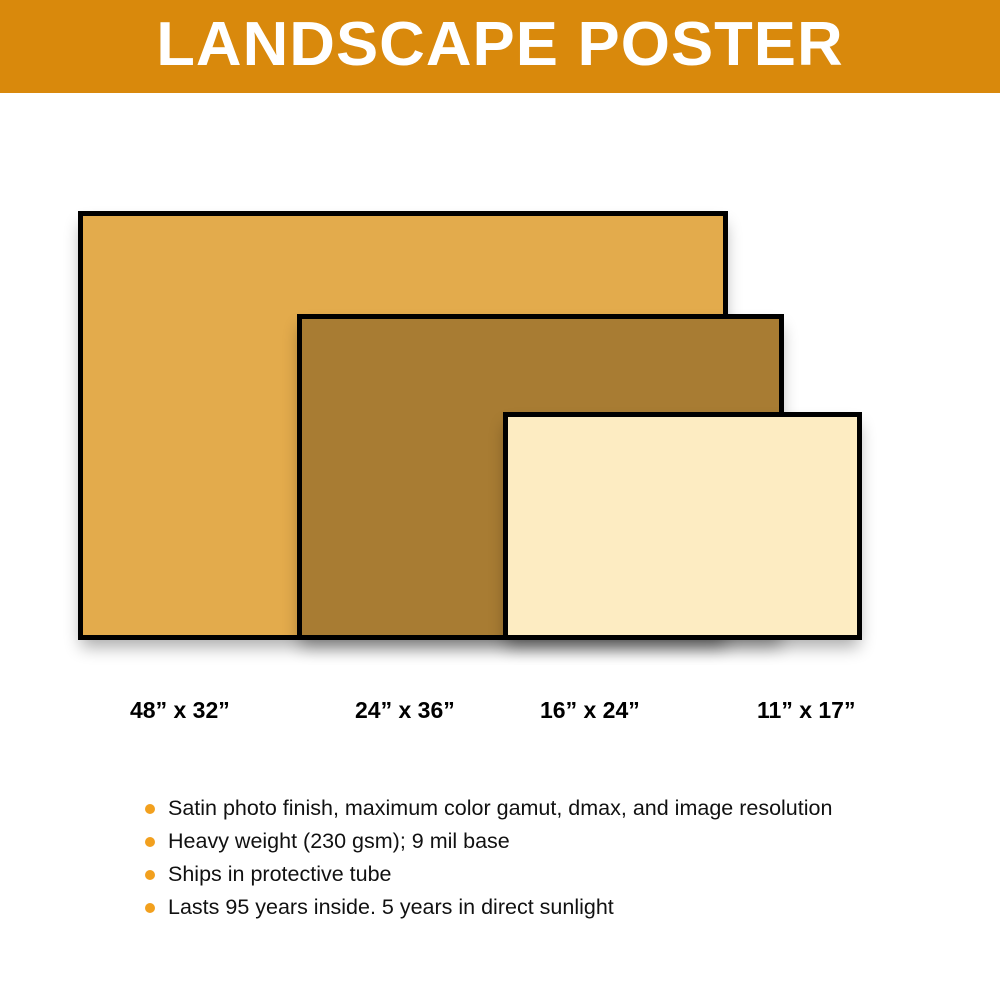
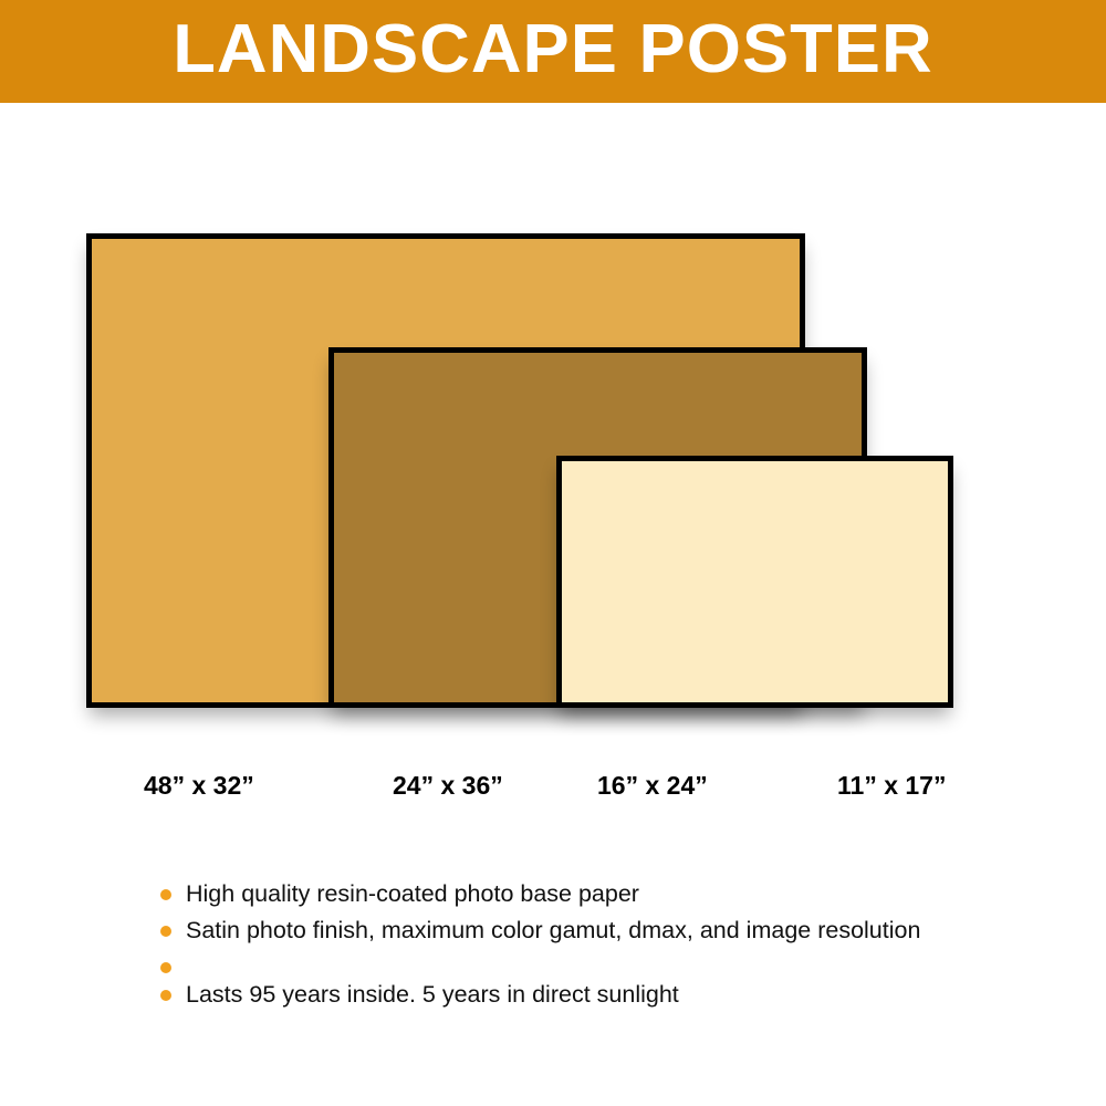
  LANDSCAPE POSTER
  48” x 32”
  24” x 36”
  16” x 24”
  11” x 17”
+ High quality resin-coated photo base paper
  Satin photo finish, maximum color gamut, dmax, and image resolution
- Heavy weight (230 gsm); 9 mil base
- Ships in protective tube
  Lasts 95 years inside. 5 years in direct sunlight
